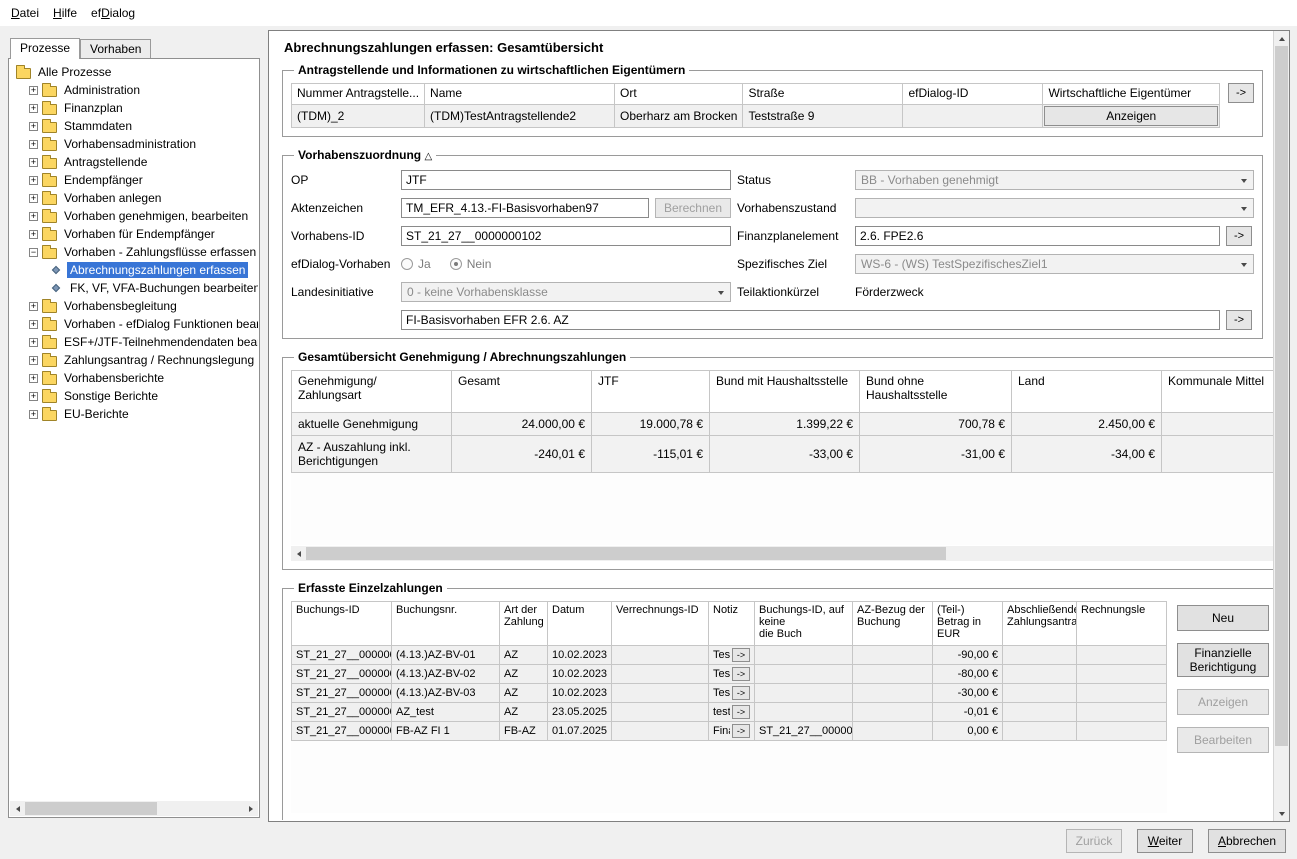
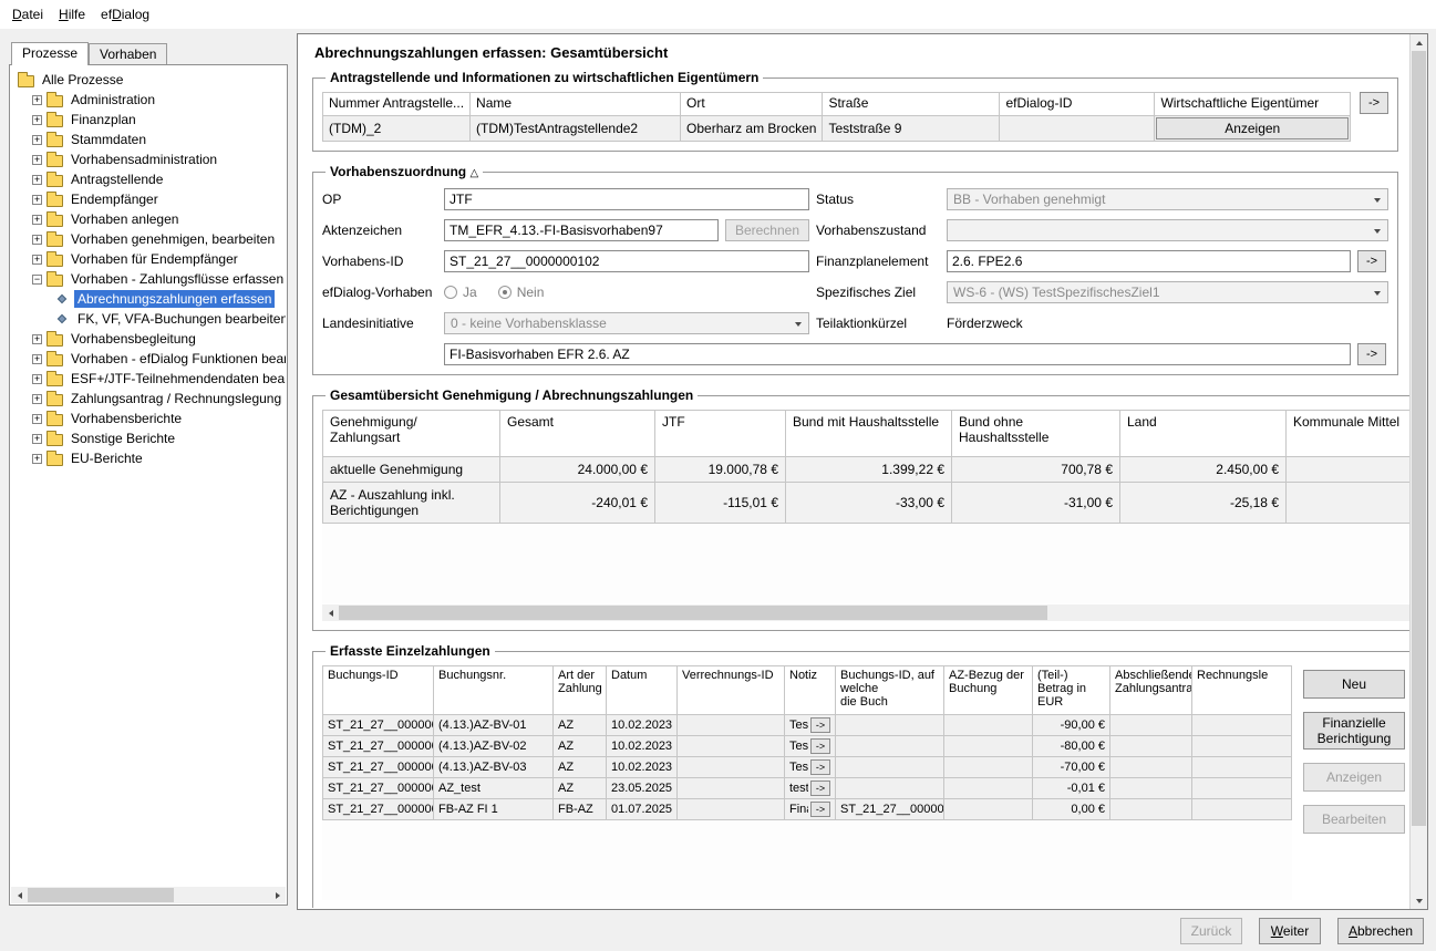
  Datei
  Hilfe
  efDialog
  Prozesse
  Vorhaben
  Alle Prozesse
  Administration
  Finanzplan
  Stammdaten
  Vorhabensadministration
  Antragstellende
  Endempfänger
  Vorhaben anlegen
  Vorhaben genehmigen, bearbeiten
  Vorhaben für Endempfänger
  Vorhaben - Zahlungsflüsse erfassen
  Abrechnungszahlungen erfassen
  FK, VF, VFA-Buchungen bearbeiten
  Vorhabensbegleitung
  Vorhaben - efDialog Funktionen bea
  ESF+/JTF-Teilnehmendendaten bea
  Zahlungsantrag / Rechnungslegung
  Vorhabensberichte
  Sonstige Berichte
  EU-Berichte
  Abrechnungszahlungen erfassen: Gesamtübersicht
  Antragstellende und Informationen zu wirtschaftlichen Eigentümern
  Nummer Antragstelle...	Name	Ort	Straße	efDialog-ID	Wirtschaftliche Eigentümer
  (TDM)_2	(TDM)TestAntragstellende2	Oberharz am Brocken	Teststraße 9		Anzeigen
  ->
  Vorhabenszuordnung △
  OP
  JTF
  Status
  BB - Vorhaben genehmigt
  Aktenzeichen
  TM_EFR_4.13.-FI-Basisvorhaben97
  Berechnen
  Vorhabenszustand
  Vorhabens-ID
  ST_21_27__0000000102
  Finanzplanelement
  2.6. FPE2.6
  ->
  efDialog-Vorhaben
  Ja
  Nein
  Spezifisches Ziel
  WS-6 - (WS) TestSpezifischesZiel1
  Landesinitiative
  0 - keine Vorhabensklasse
  Teilaktionkürzel
  Förderzweck
  FI-Basisvorhaben EFR 2.6. AZ
  ->
  Gesamtübersicht Genehmigung / Abrechnungszahlungen
  Genehmigung/ Zahlungsart	Gesamt	JTF	Bund mit Haushaltsstelle	Bund ohne Haushaltsstelle	Land	Kommunale Mittel
  aktuelle Genehmigung	24.000,00 €	19.000,78 €	1.399,22 €	700,78 €	2.450,00 €
- AZ - Auszahlung inkl. Berichtigungen	-240,01 €	-115,01 €	-33,00 €	-31,00 €	-34,00 €
+ AZ - Auszahlung inkl. Berichtigungen	-240,01 €	-115,01 €	-33,00 €	-31,00 €	-25,18 €
  Erfasste Einzelzahlungen
- Buchungs-ID	Buchungsnr.	Art der Zahlung	Datum	Verrechnungs-ID	Notiz	Buchungs-ID, auf keine die Buch	AZ-Bezug der Buchung	(Teil-) Betrag in EUR	Abschließend Zahlungsantra	Rechnungsle
+ Buchungs-ID	Buchungsnr.	Art der Zahlung	Datum	Verrechnungs-ID	Notiz	Buchungs-ID, auf welche die Buch	AZ-Bezug der Buchung	(Teil-) Betrag in EUR	Abschließend Zahlungsantra	Rechnungsle
  ST_21_27__00000	(4.13.)AZ-BV-01	AZ	10.02.2023		Tes ->			-90,00 €
  ST_21_27__00000	(4.13.)AZ-BV-02	AZ	10.02.2023		Tes ->			-80,00 €
- ST_21_27__00000	(4.13.)AZ-BV-03	AZ	10.02.2023		Tes ->			-30,00 €
+ ST_21_27__00000	(4.13.)AZ-BV-03	AZ	10.02.2023		Tes ->			-70,00 €
  ST_21_27__00000	AZ_test	AZ	23.05.2025		test ->			-0,01 €
  ST_21_27__00000	FB-AZ FI 1	FB-AZ	01.07.2025		Fin ->	ST_21_27__00000		0,00 €
  Neu
  Finanzielle Berichtigung
  Anzeigen
  Bearbeiten
  Zurück
  Weiter
  Abbrechen
